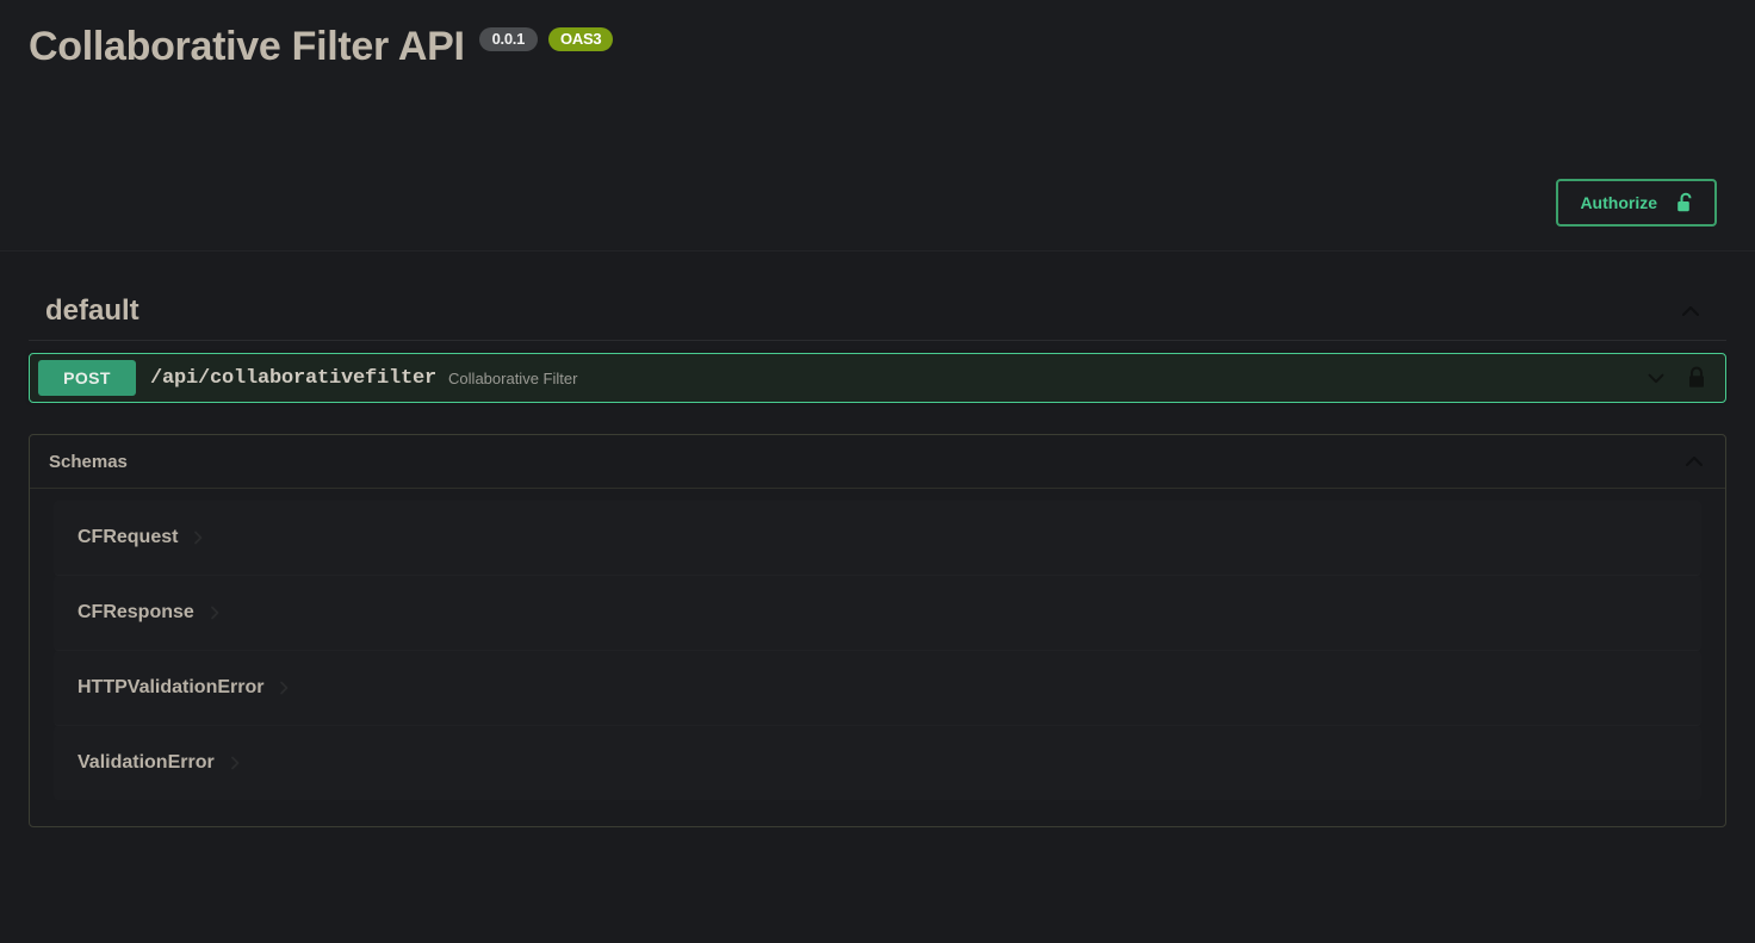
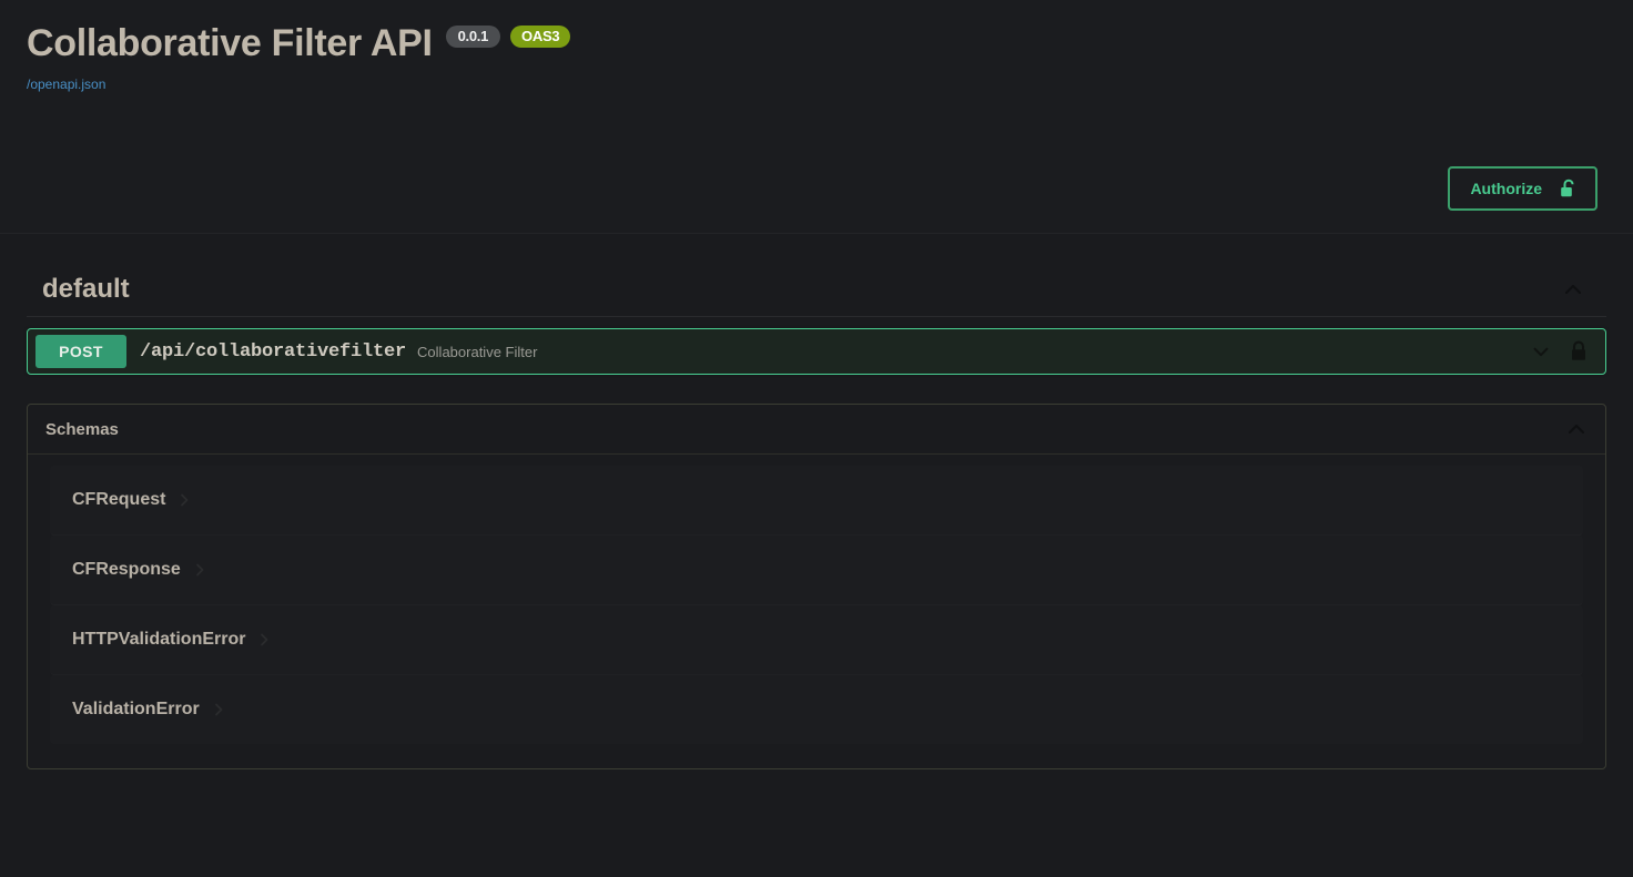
  Collaborative Filter API
  0.0.1
  OAS3
+ /openapi.json
  Authorize
  default
  POST
  /api/collaborativefilter
  Collaborative Filter
  Schemas
  CFRequest
  CFResponse
  HTTPValidationError
  ValidationError
